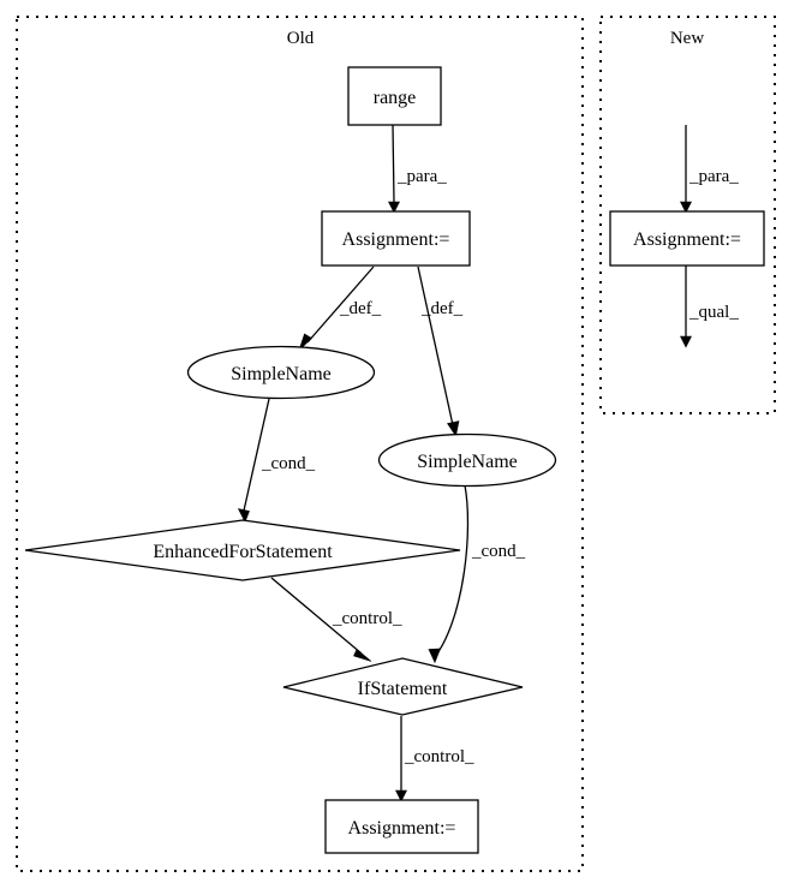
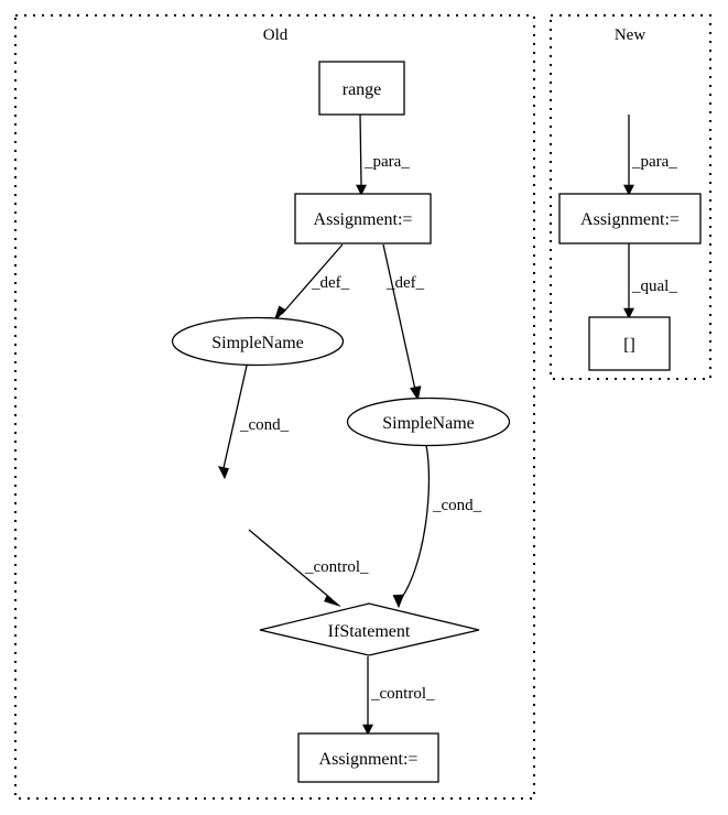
  Old
  New
  _para_
  _def_
  _def_
  _cond_
  _cond_
  _control_
  _control_
  _para_
  _qual_
  range
  Assignment:=
  SimpleName
  SimpleName
- EnhancedForStatement
  IfStatement
  Assignment:=
  Assignment:=
+ []
